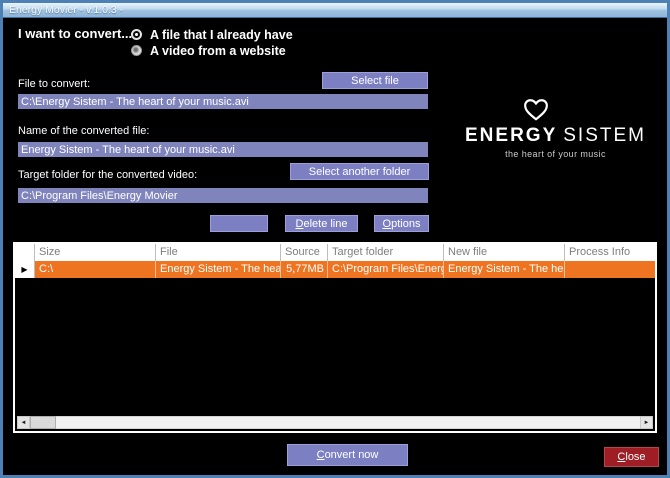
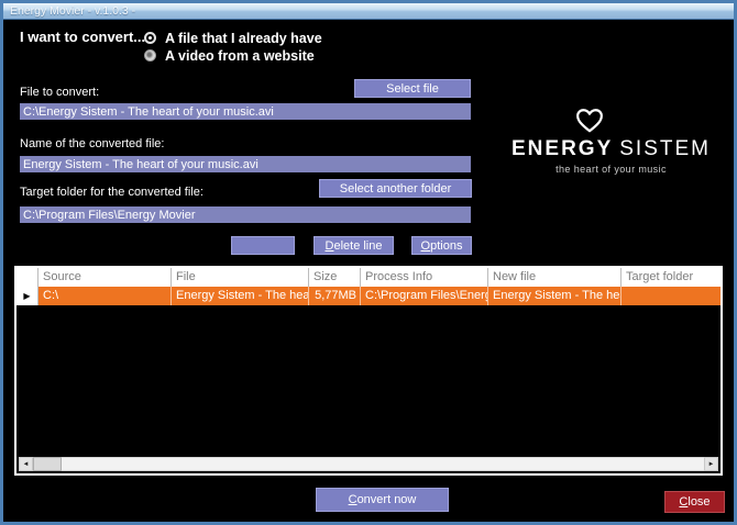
  Energy Movier - v.1.0.3 -
  I want to convert..
  A file that I already have
  A video from a website
  Select file
  File to convert:
  C:\Energy Sistem - The heart of your music.avi
  Name of the converted file:
  Energy Sistem - The heart of your music.avi
  Select another folder
- Target folder for the converted video:
+ Target folder for the converted file:
  C:\Program Files\Energy Movier
  Delete line
  Options
  ENERGY SISTEM
  the heart of your music
- Size
+ Source
  File
- Source
+ Size
- Target folder
+ Process Info
  New file
- Process Info
+ Target folder
  ▶
  C:\
  5,77MB
  C:\Program Files\Energ
  Convert now
  Close
